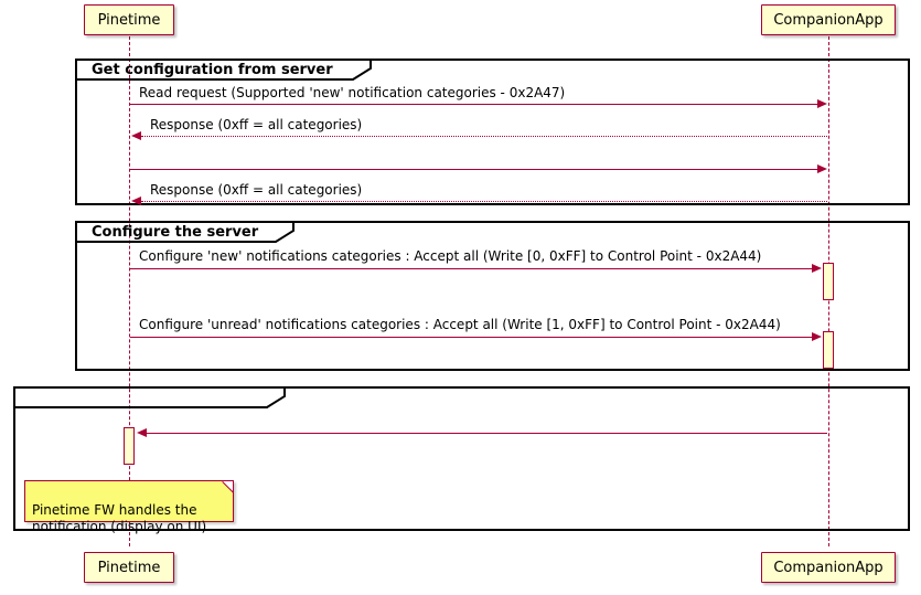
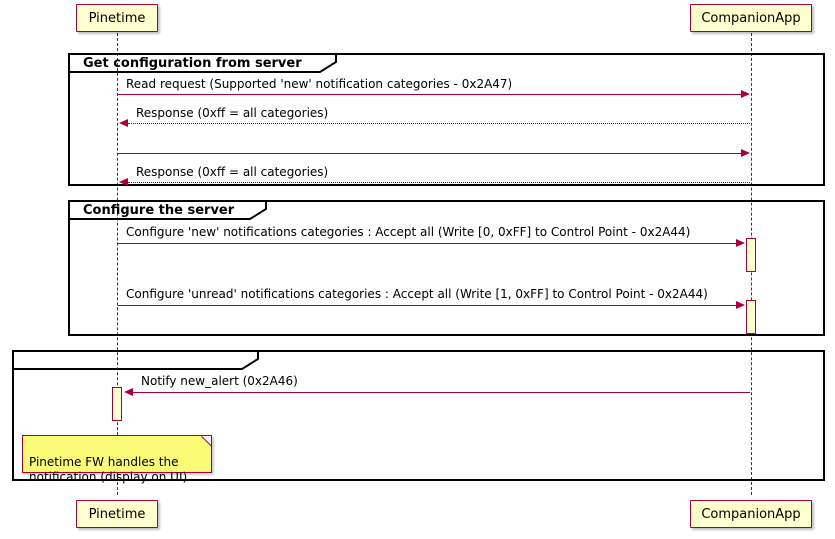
  Pinetime
  CompanionApp
  Get configuration from server
  Read request (Supported 'new' notification categories - 0x2A47)
  Response (0xff = all categories)
  Response (0xff = all categories)
  Configure the server
  Configure 'new' notifications categories : Accept all (Write [0, 0xFF] to Control Point - 0x2A44)
  Configure 'unread' notifications categories : Accept all (Write [1, 0xFF] to Control Point - 0x2A44)
+ Notify new_alert (0x2A46)
  Pinetime FW handles the
  notification (display on UI)
  Pinetime
  CompanionApp
